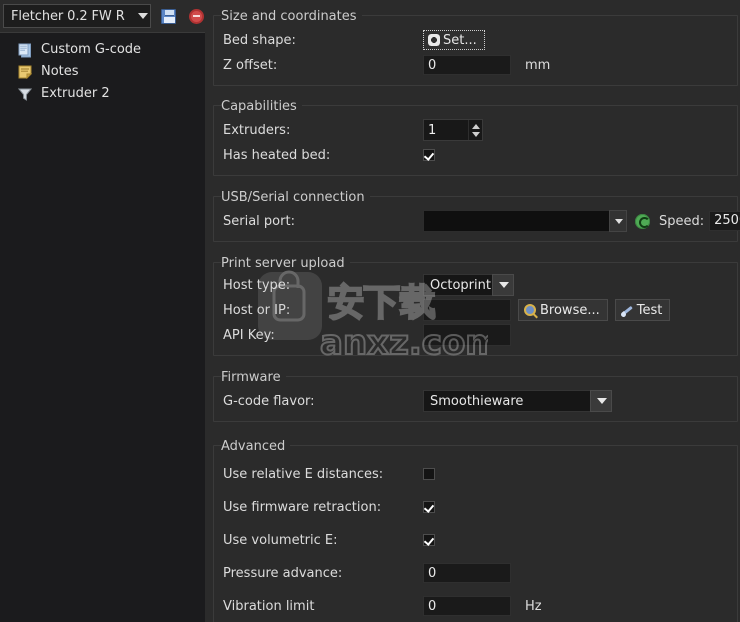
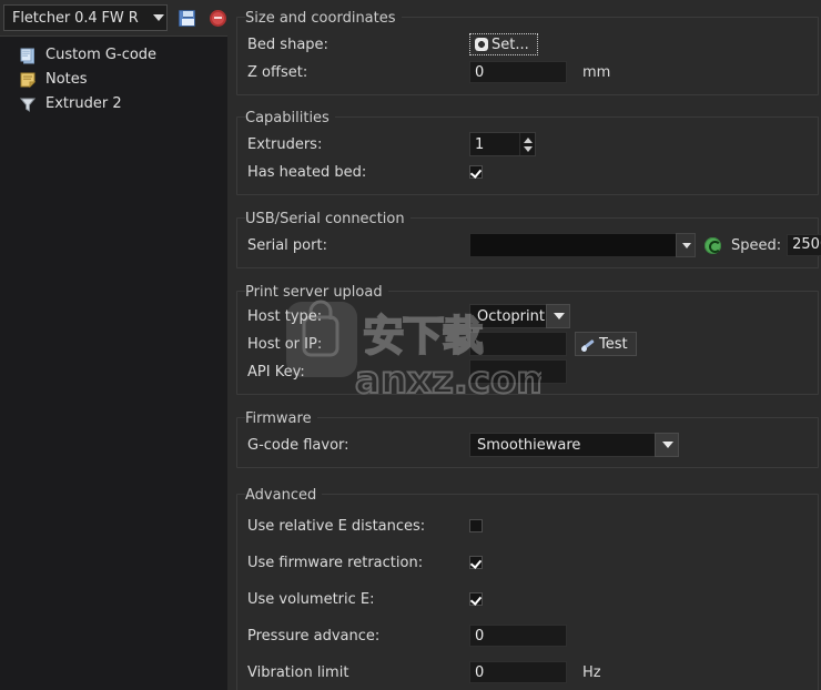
- Fletcher 0.2 FW R
+ Fletcher 0.4 FW R
  Custom G-code
  Notes
  Extruder 2
  Size and coordinates
  Bed shape:
  Set...
  Z offset:
  0
  mm
  Capabilities
  Extruders:
  1
  Has heated bed:
  USB/Serial connection
  Serial port:
  Speed:
  250
  Print server upload
  Host type:
  Octoprint
  Host or IP:
- Browse...
  Test
  API Key:
  Firmware
  G-code flavor:
  Smoothieware
  Advanced
  Use relative E distances:
  Use firmware retraction:
  Use volumetric E:
  Pressure advance:
  0
  Vibration limit
  0
  Hz
  安下载
  anxz.com
